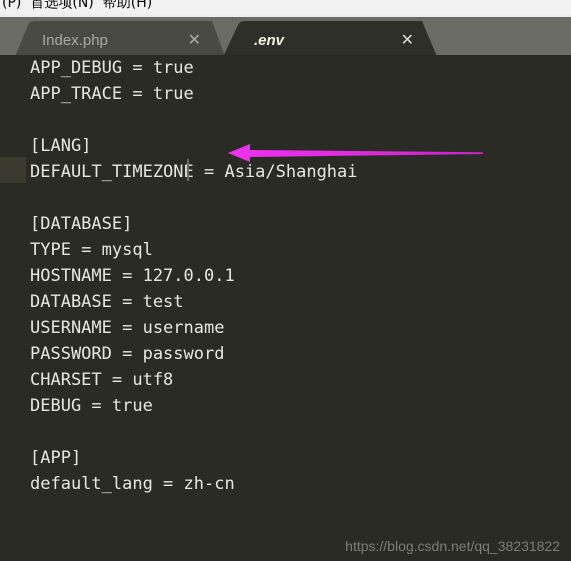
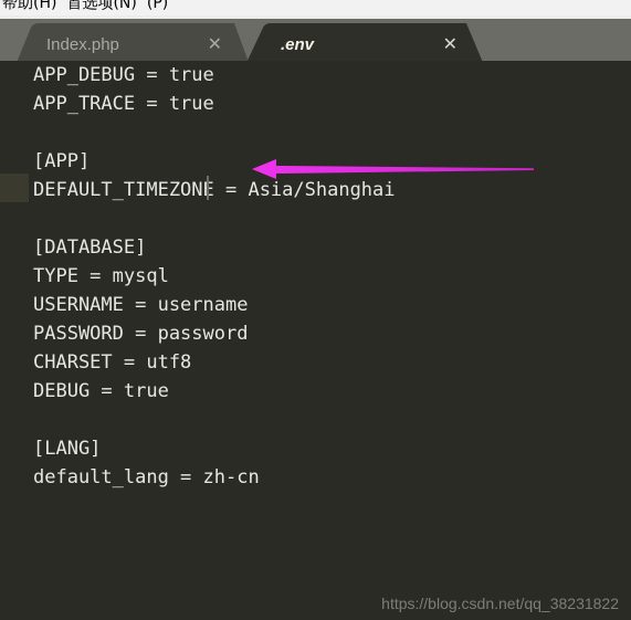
- (P)
+ 帮助(H)
  首选项(N)
- 帮助(H)
+ (P)
  Index.php
  ✕
  .env
  ✕
  APP_DEBUG = true
  APP_TRACE = true
- [LANG]
+ [APP]
  DEFAULT_TIMEZON = Asia/Shanghai
  [DATABASE]
  TYPE = mysql
- HOSTNAME = 127.0.0.1
- DATABASE = test
  USERNAME = username
  PASSWORD = password
  CHARSET = utf8
  DEBUG = true
- [APP]
+ [LANG]
  default_lang = zh-cn
  https://blog.csdn.net/qq_38231822
